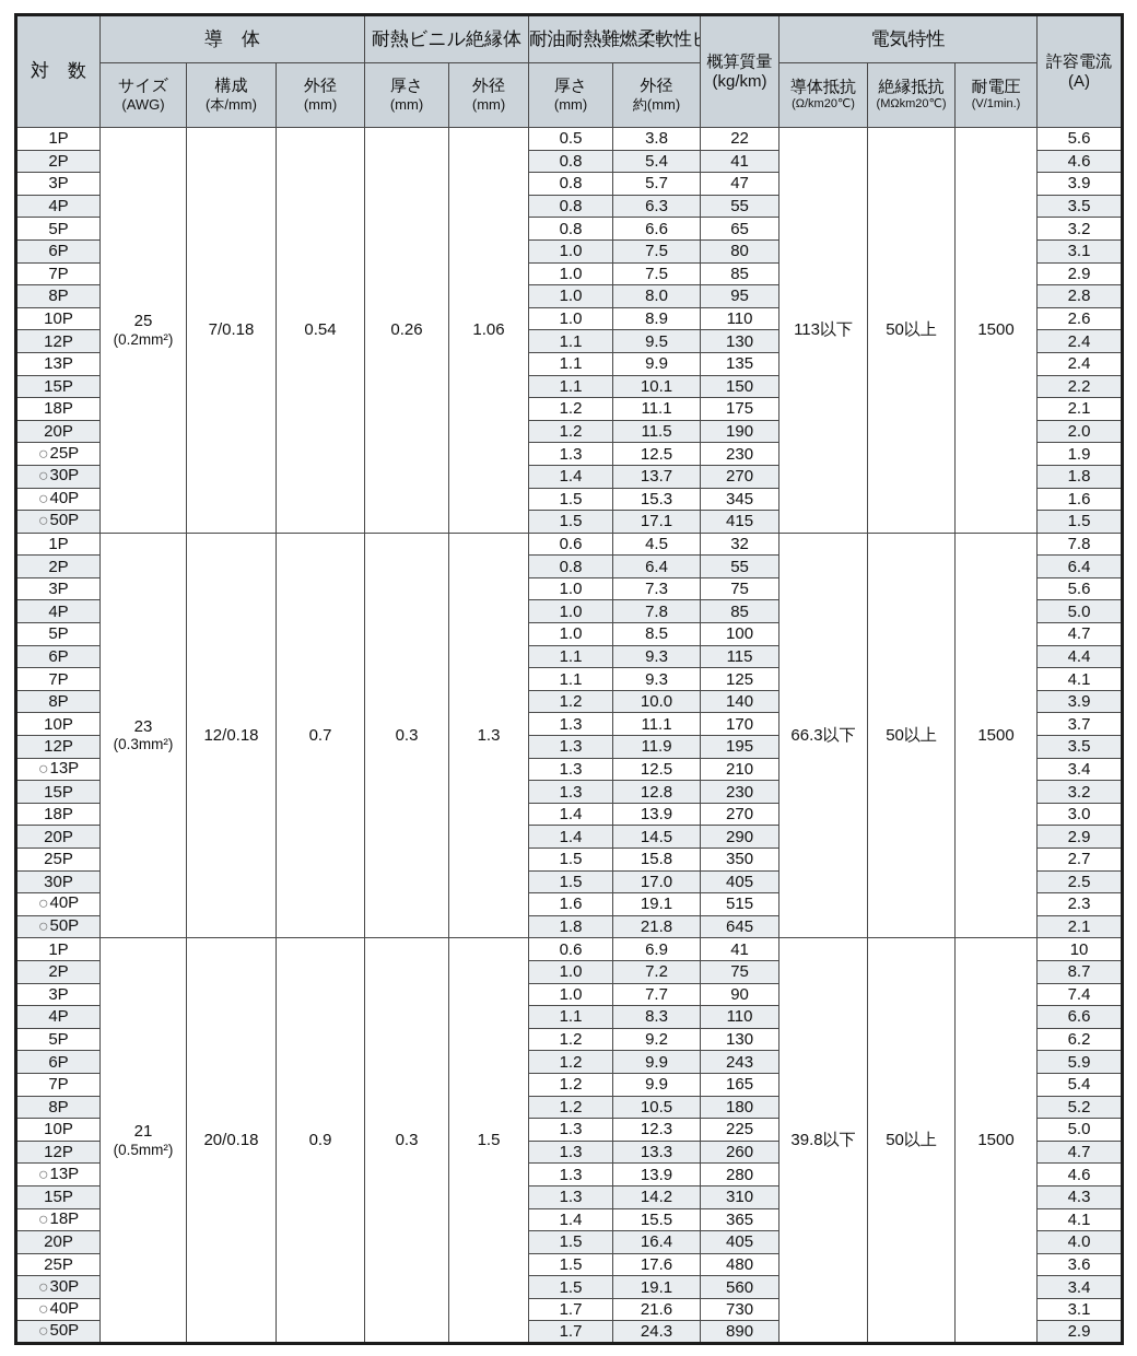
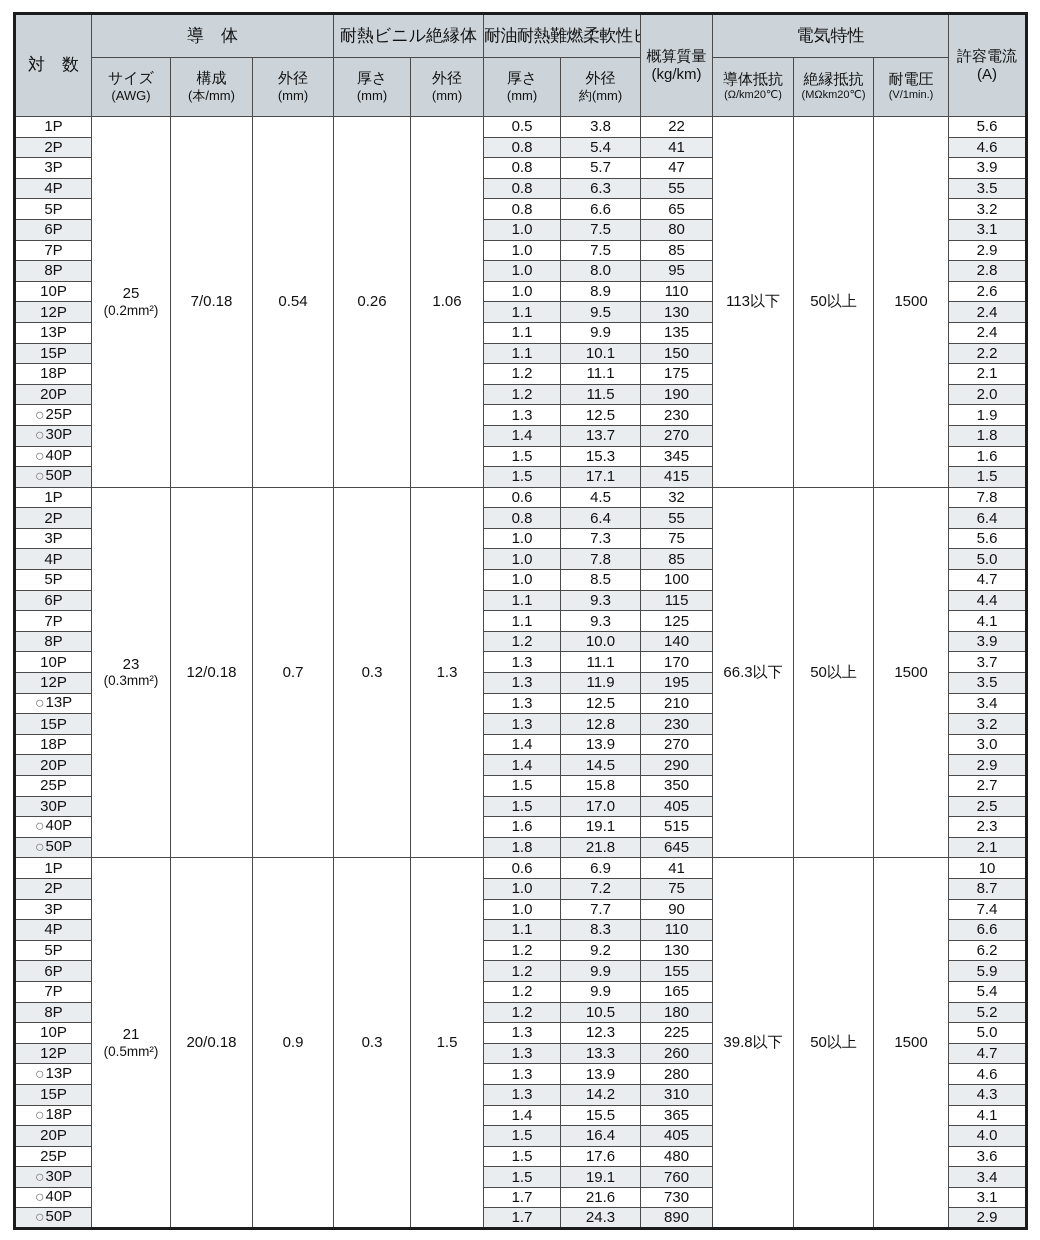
  対 数	導 体	耐熱ビニル絶縁体	耐油耐熱難燃柔軟性	概算質量 (kg/km)	電気特性	許容電流 (A)
  サイズ (AWG)	構成 (本/mm)	外径 (mm)	厚さ (mm)	外径 (mm)	厚さ (mm)	外径 約(mm)	導体抵抗 (Ω/km20℃)	絶縁抵抗 (MΩkm20℃)	耐電圧 (V/1min.)
  1P	25(0.2mm²)	7/0.18	0.54	0.26	1.06	0.5	3.8	22	113以下	50以上	1500	5.6
  2P	0.8	5.4	41	4.6
  3P	0.8	5.7	47	3.9
  4P	0.8	6.3	55	3.5
  5P	0.8	6.6	65	3.2
  6P	1.0	7.5	80	3.1
  7P	1.0	7.5	85	2.9
  8P	1.0	8.0	95	2.8
  10P	1.0	8.9	110	2.6
  12P	1.1	9.5	130	2.4
  13P	1.1	9.9	135	2.4
  15P	1.1	10.1	150	2.2
  18P	1.2	11.1	175	2.1
  20P	1.2	11.5	190	2.0
  ○25P	1.3	12.5	230	1.9
  ○30P	1.4	13.7	270	1.8
  ○40P	1.5	15.3	345	1.6
  ○50P	1.5	17.1	415	1.5
  1P	23(0.3mm²)	12/0.18	0.7	0.3	1.3	0.6	4.5	32	66.3以下	50以上	1500	7.8
  2P	0.8	6.4	55	6.4
  3P	1.0	7.3	75	5.6
  4P	1.0	7.8	85	5.0
  5P	1.0	8.5	100	4.7
  6P	1.1	9.3	115	4.4
  7P	1.1	9.3	125	4.1
  8P	1.2	10.0	140	3.9
  10P	1.3	11.1	170	3.7
  12P	1.3	11.9	195	3.5
  ○13P	1.3	12.5	210	3.4
  15P	1.3	12.8	230	3.2
  18P	1.4	13.9	270	3.0
  20P	1.4	14.5	290	2.9
  25P	1.5	15.8	350	2.7
  30P	1.5	17.0	405	2.5
  ○40P	1.6	19.1	515	2.3
  ○50P	1.8	21.8	645	2.1
  1P	21(0.5mm²)	20/0.18	0.9	0.3	1.5	0.6	6.9	41	39.8以下	50以上	1500	10
  2P	1.0	7.2	75	8.7
  3P	1.0	7.7	90	7.4
  4P	1.1	8.3	110	6.6
  5P	1.2	9.2	130	6.2
- 6P	1.2	9.9	243	5.9
+ 6P	1.2	9.9	155	5.9
  7P	1.2	9.9	165	5.4
  8P	1.2	10.5	180	5.2
  10P	1.3	12.3	225	5.0
  12P	1.3	13.3	260	4.7
  ○13P	1.3	13.9	280	4.6
  15P	1.3	14.2	310	4.3
  ○18P	1.4	15.5	365	4.1
  20P	1.5	16.4	405	4.0
  25P	1.5	17.6	480	3.6
- ○30P	1.5	19.1	560	3.4
+ ○30P	1.5	19.1	760	3.4
  ○40P	1.7	21.6	730	3.1
  ○50P	1.7	24.3	890	2.9
